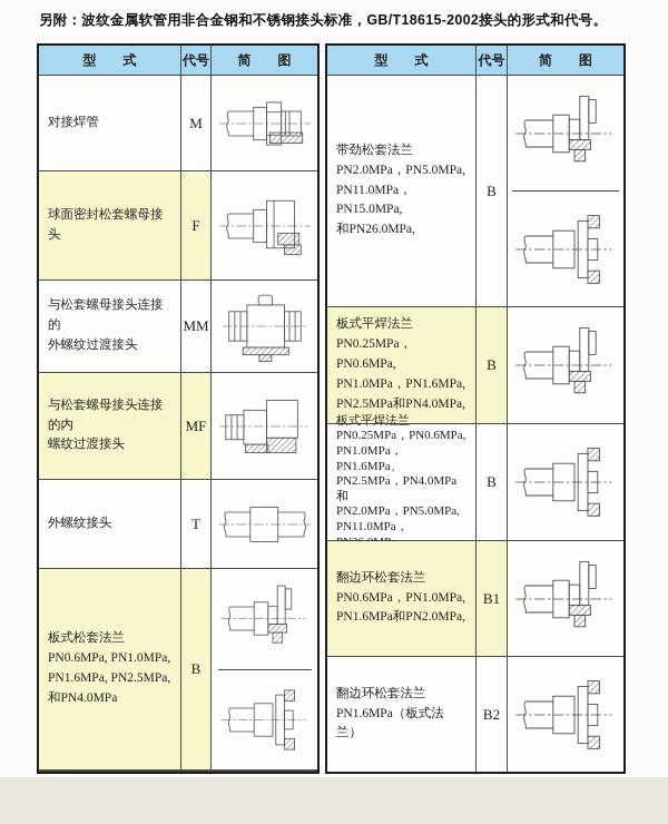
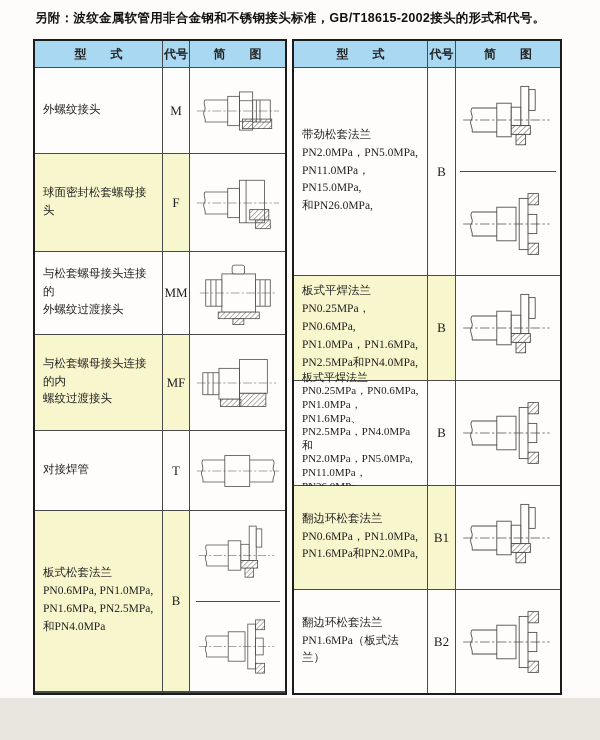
  另附：波纹金属软管用非合金钢和不锈钢接头标准，GB/T18615-2002接头的形式和代号。
  型 式
  代号
  简 图
- 对接焊管
+ 外螺纹接头
  M
  球面密封松套螺母接头
  F
  与松套螺母接头连接的
  外螺纹过渡接头
  MM
  与松套螺母接头连接的内
  螺纹过渡接头
  MF
- 外螺纹接头
+ 对接焊管
  T
  板式松套法兰
  PN0.6MPa, PN1.0MPa,
  PN1.6MPa, PN2.5MPa,
  和PN4.0MPa
  B
  型 式
  代号
  简 图
  带劲松套法兰
  PN2.0MPa，PN5.0MPa,
  PN11.0MPa，PN15.0MPa,
  和PN26.0MPa,
  B
  板式平焊法兰
  PN0.25MPa，PN0.6MPa,
  PN1.0MPa，PN1.6MPa,
  PN2.5MPa和PN4.0MPa,
  B
  板式平焊法兰
  PN0.25MPa，PN0.6MPa,
  PN1.0MPa，PN1.6MPa、
  PN2.5MPa，PN4.0MPa和
  PN2.0MPa，PN5.0MPa,
  B
  翻边环松套法兰
  PN0.6MPa，PN1.0MPa,
  PN1.6MPa和PN2.0MPa,
  B1
  翻边环松套法兰
  PN1.6MPa（板式法兰）
  B2
